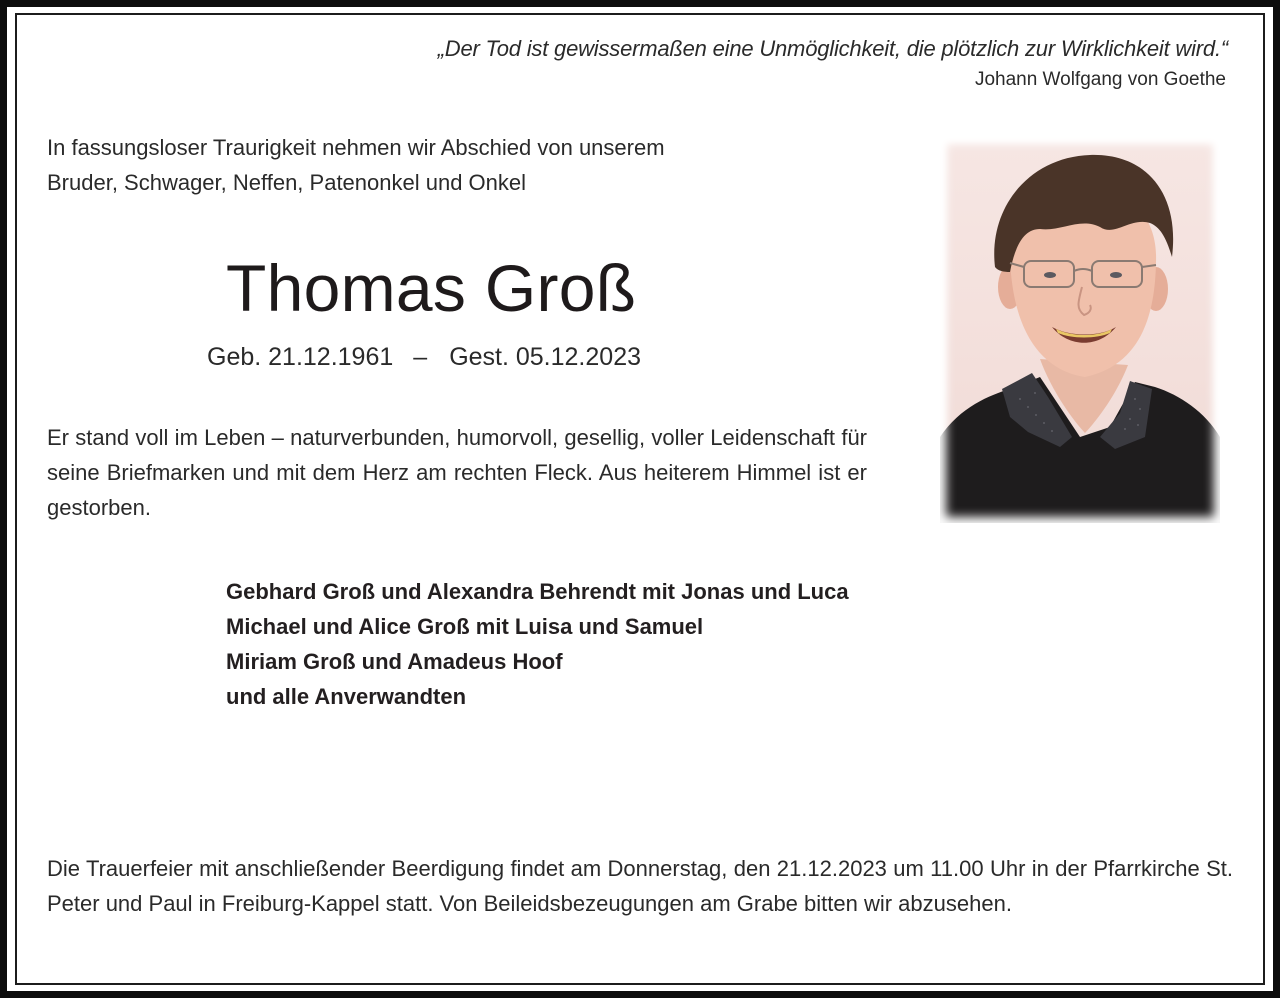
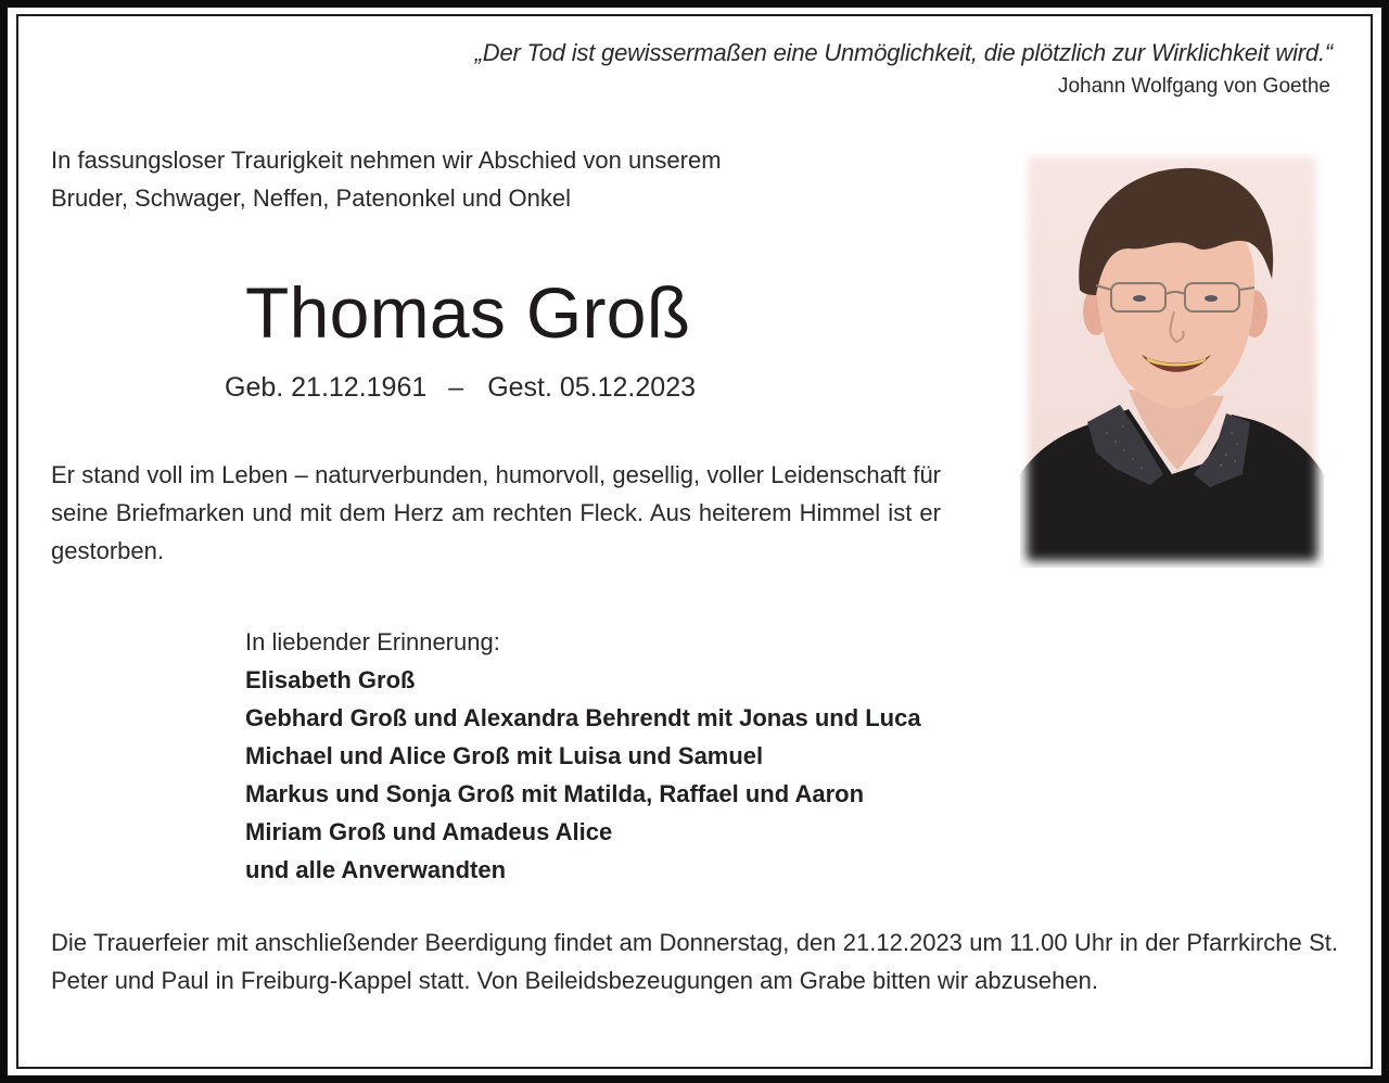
  „Der Tod ist gewissermaßen eine Unmöglichkeit, die plötzlich zur Wirklichkeit wird.“
  Johann Wolfgang von Goethe
  In fassungsloser Traurigkeit nehmen wir Abschied von unserem
  Bruder, Schwager, Neffen, Patenonkel und Onkel
  Thomas Groß
  Geb. 21.12.1961 – Gest. 05.12.2023
  Er stand voll im Leben – naturverbunden, humorvoll, gesellig, voller Leidenschaft für seine Briefmarken und mit dem Herz am rechten Fleck. Aus heiterem Himmel ist er gestorben.
+ In liebender Erinnerung:
+ Elisabeth Groß
  Gebhard Groß und Alexandra Behrendt mit Jonas und Luca
  Michael und Alice Groß mit Luisa und Samuel
+ Markus und Sonja Groß mit Matilda, Raffael und Aaron
- Miriam Groß und Amadeus Hoof
+ Miriam Groß und Amadeus Alice
  und alle Anverwandten
  Die Trauerfeier mit anschließender Beerdigung findet am Donnerstag, den 21.12.2023 um 11.00 Uhr in der Pfarrkirche St. Peter und Paul in Freiburg-Kappel statt. Von Beileidsbezeugungen am Grabe bitten wir abzusehen.
